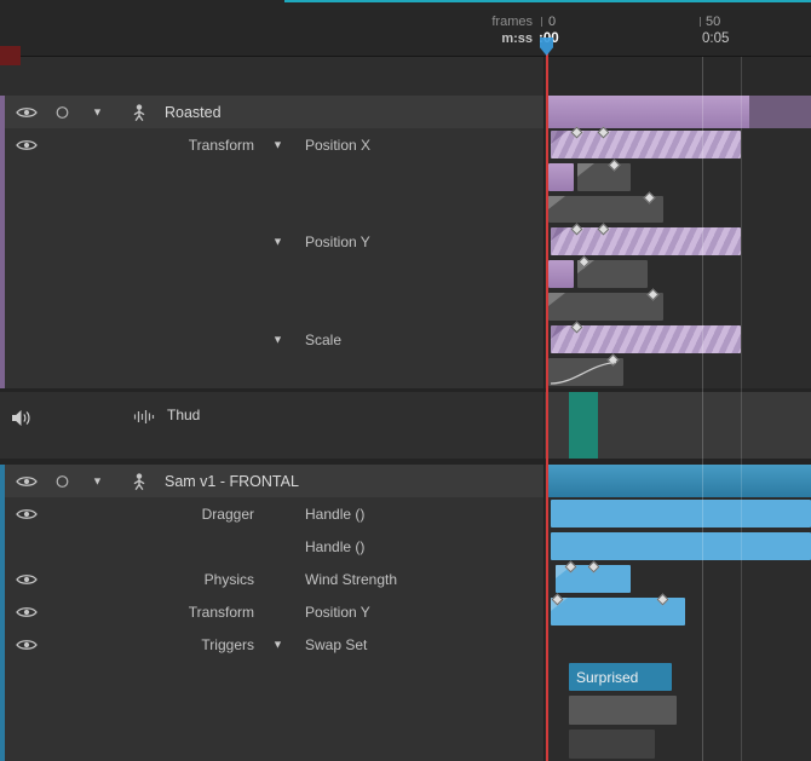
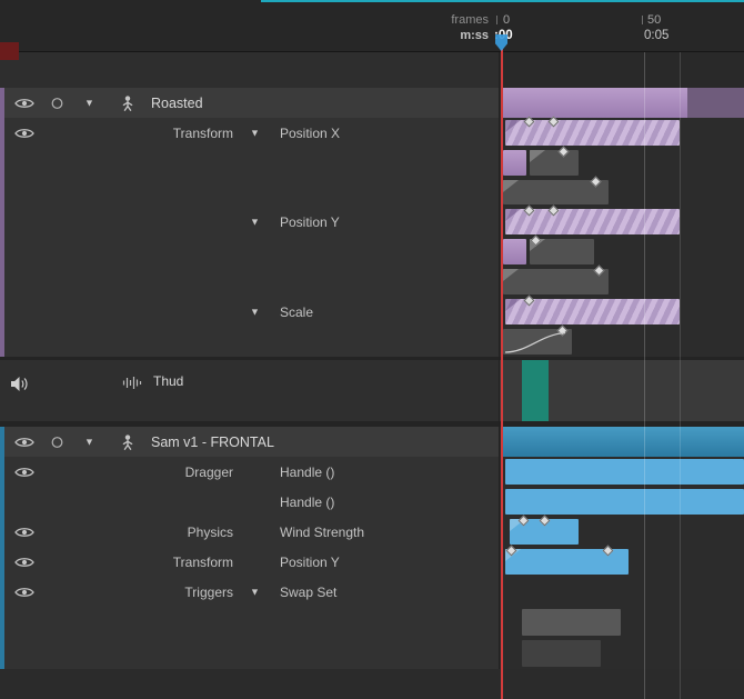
  frames
  m:ss
  0
  50
  0:05
  ▼
  Roasted
  Transform
  ▼
  Position X
  ▼
  Position Y
  ▼
  Scale
  Thud
  ▼
  Sam v1 - FRONTAL
  Dragger
  Handle ()
  Handle ()
  Physics
  Wind Strength
  Transform
  Position Y
  Triggers
  ▼
  Swap Set
- Surprised
